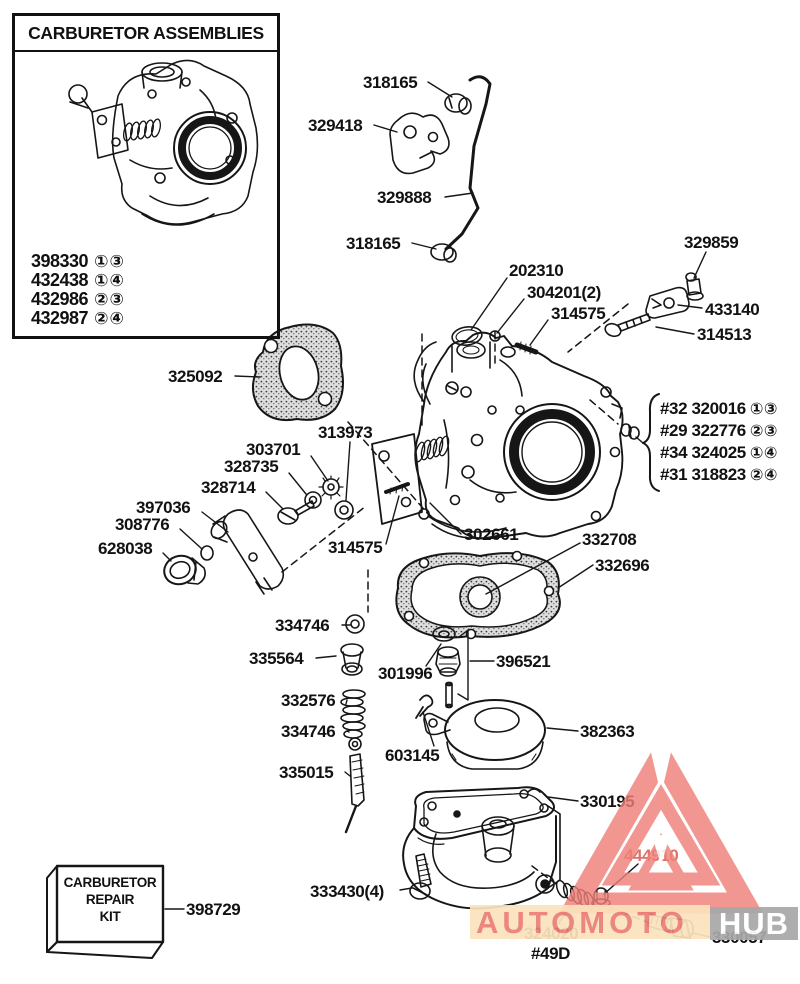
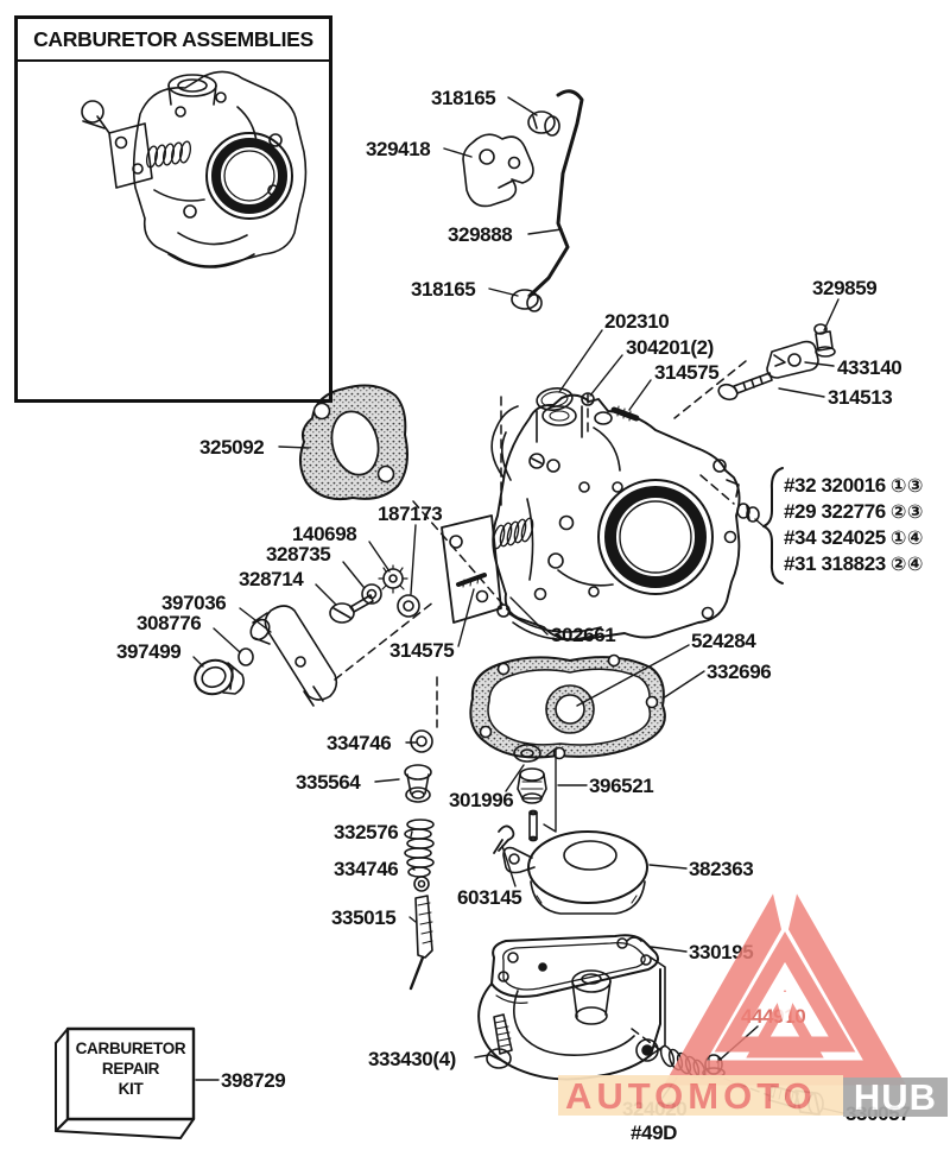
  318165
  329418
  329888
  318165
  329859
  202310
  304201(2)
  314575
  433140
  314513
  325092
- 313973
+ 187173
- 303701
+ 140698
  328735
  328714
  397036
  308776
- 628038
+ 397499
  314575
  302661
- 332708
+ 524284
  332696
  334746
  335564
  301996
  396521
  332576
  334746
  603145
  335015
  382363
  330195
  333430(4)
  444910
  #49D
  398729
  CARBURETOR ASSEMBLIES
- 398330 ①③
- 432438 ①④
- 432986 ②③
- 432987 ②④
  #32 320016 ①③
  #29 322776 ②③
  #34 324025 ①④
  #31 318823 ②④
  CARBURETOR
  REPAIR
  KIT
  AUTOMOTO
  HUB
